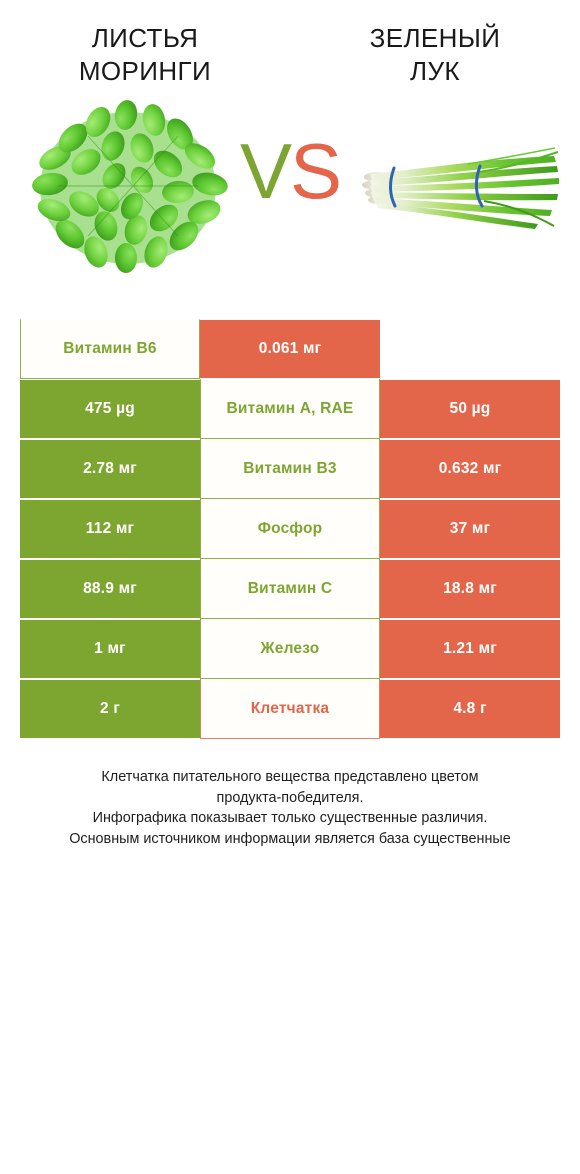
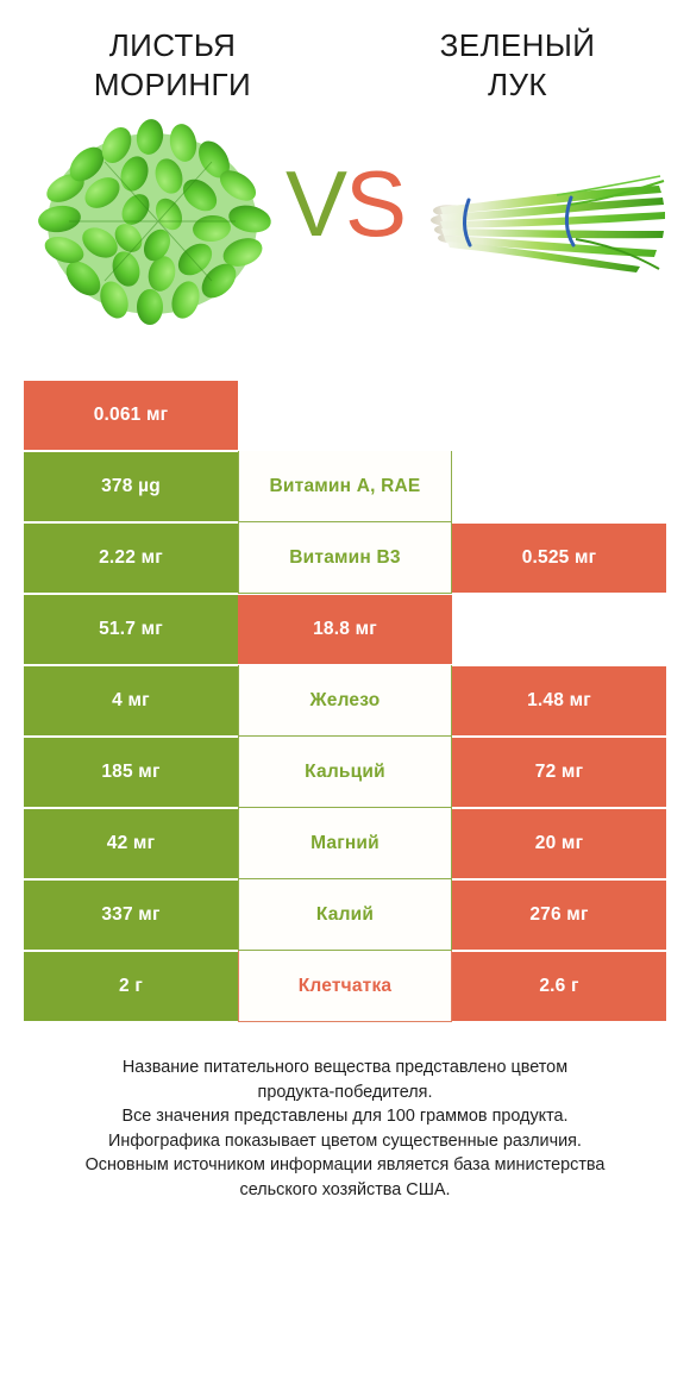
  ЛИСТЬЯ
  МОРИНГИ
  ЗЕЛЕНЫЙ
  ЛУК
  VS
- Витамин В6
  0.061 мг
- 475 µg
+ 378 µg
  Витамин A, RAE
- 50 µg
- 2.78 мг
+ 2.22 мг
  Витамин B3
- 0.632 мг
+ 0.525 мг
- 112 мг
- Фосфор
- 37 мг
- 88.9 мг
+ 51.7 мг
- Витамин C
  18.8 мг
- 1 мг
+ 4 мг
  Железо
- 1.21 мг
+ 1.48 мг
+ 185 мг
+ Кальций
+ 72 мг
+ 42 мг
+ Магний
+ 20 мг
+ 337 мг
+ Калий
+ 276 мг
  2 г
  Клетчатка
- 4.8 г
+ 2.6 г
- Клетчатка питательного вещества представлено цветом
+ Название питательного вещества представлено цветом
  продукта-победителя.
+ Все значения представлены для 100 граммов продукта.
- Инфографика показывает только существенные различия.
+ Инфографика показывает цветом существенные различия.
- Основным источником информации является база существенные
+ Основным источником информации является база министерства
+ сельского хозяйства США.
